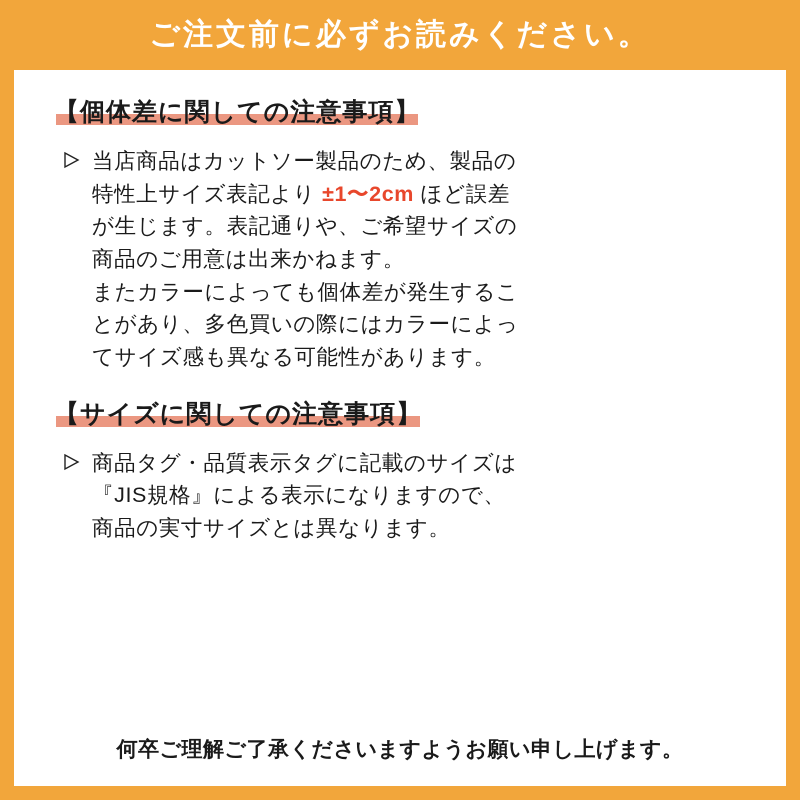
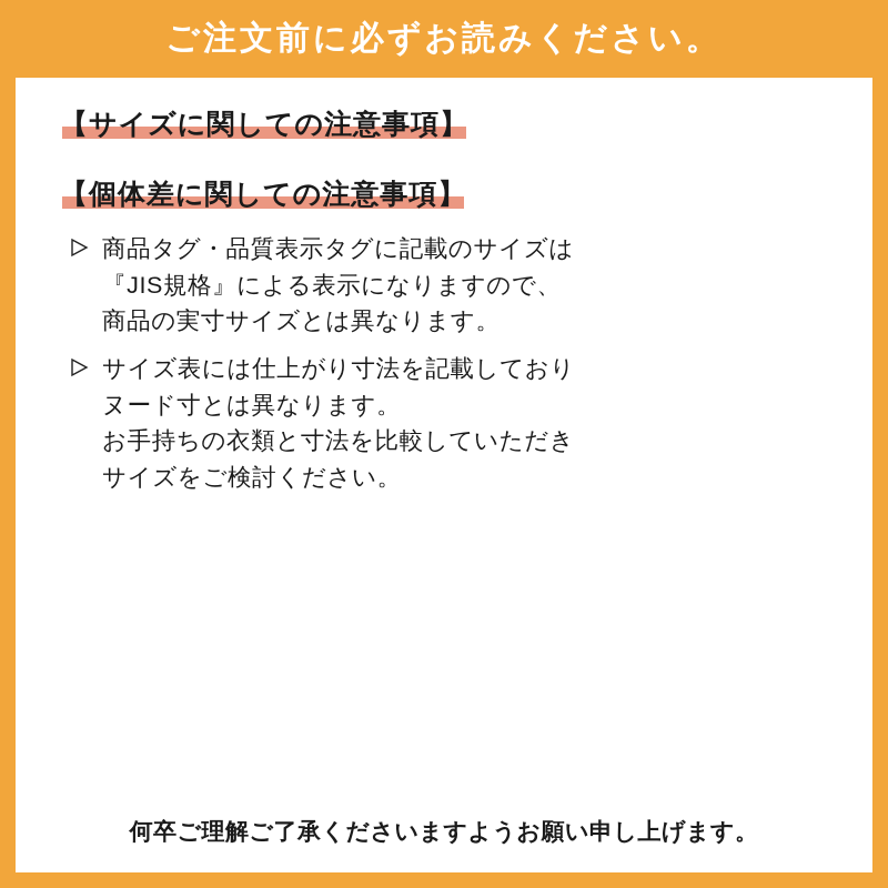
  ご注文前に必ずお読みください。
- 【個体差に関しての注意事項】
+ 【サイズに関しての注意事項】
- 当店商品はカットソー製品のため、製品の
- 特性上サイズ表記より ±1〜2cm ほど誤差
- が生じます。表記通りや、ご希望サイズの
- 商品のご用意は出来かねます。
- またカラーによっても個体差が発生するこ
- とがあり、多色買いの際にはカラーによっ
- てサイズ感も異なる可能性があります。
- 【サイズに関しての注意事項】
+ 【個体差に関しての注意事項】
  商品タグ・品質表示タグに記載のサイズは
  『JIS規格』による表示になりますので、
  商品の実寸サイズとは異なります。
+ サイズ表には仕上がり寸法を記載しており
+ ヌード寸とは異なります。
+ お手持ちの衣類と寸法を比較していただき
+ サイズをご検討ください。
  何卒ご理解ご了承くださいますようお願い申し上げます。
